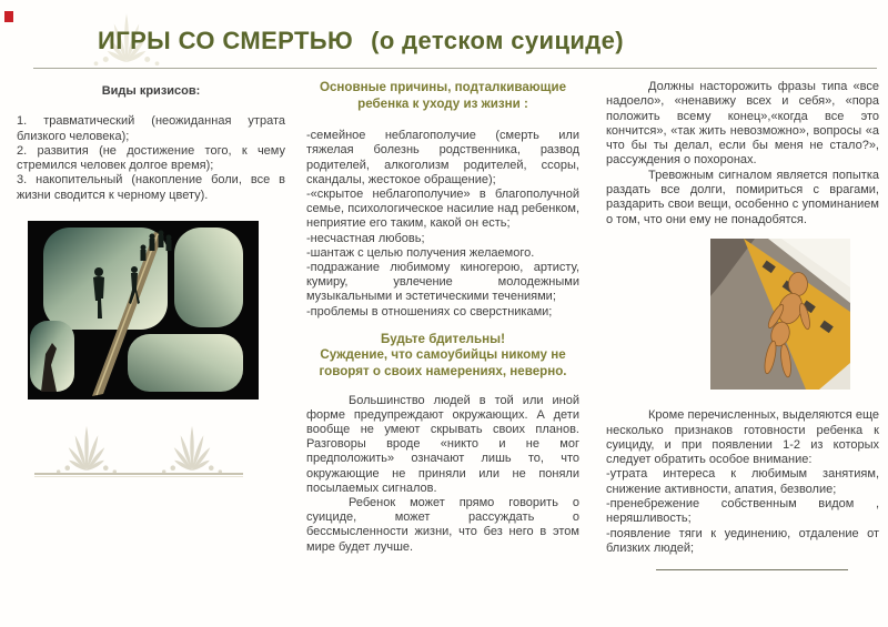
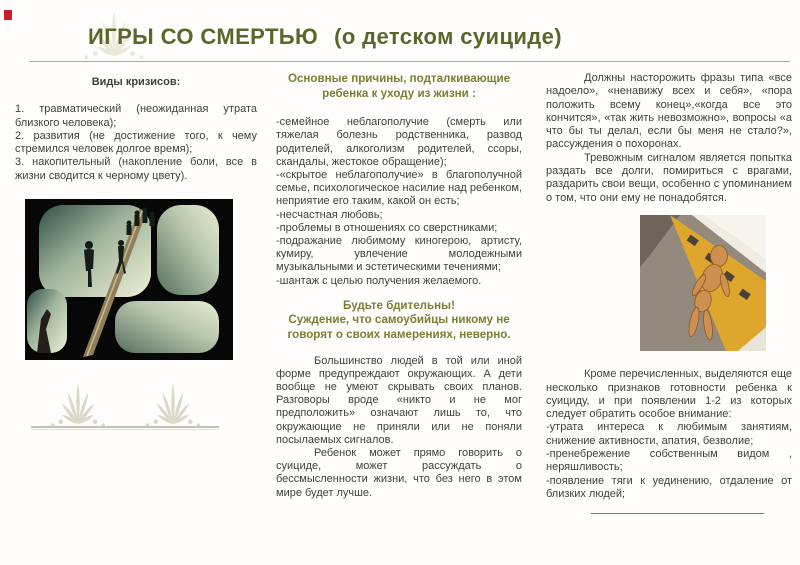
  ИГРЫ СО СМЕРТЬЮ (о детском суициде)
  Виды кризисов:
  1. травматический (неожиданная утрата близкого человека);
  2. развития (не достижение того, к чему стремился человек долгое время);
  3. накопительный (накопление боли, все в жизни сводится к черному цвету).
  Основные причины, подталкивающие ребенка к уходу из жизни :
  -семейное неблагополучие (смерть или тяжелая болезнь родственника, развод родителей, алкоголизм родителей, ссоры, скандалы, жестокое обращение);
  -«скрытое неблагополучие» в благополучной семье, психологическое насилие над ребенком, неприятие его таким, какой он есть;
  -несчастная любовь;
- -шантаж с целью получения желаемого.
+ -проблемы в отношениях со сверстниками;
  -подражание любимому киногерою, артисту, кумиру, увлечение молодежными музыкальными и эстетическими течениями;
- -проблемы в отношениях со сверстниками;
+ -шантаж с целью получения желаемого.
  Будьте бдительны!
  Суждение, что самоубийцы никому не говорят о своих намерениях, неверно.
  Большинство людей в той или иной форме предупреждают окружающих. А дети вообще не умеют скрывать своих планов. Разговоры вроде «никто и не мог предположить» означают лишь то, что окружающие не приняли или не поняли посылаемых сигналов.
  Ребенок может прямо говорить о суициде, может рассуждать о бессмысленности жизни, что без него в этом мире будет лучше.
  Должны насторожить фразы типа «все надоело», «ненавижу всех и себя», «пора положить всему конец»,«когда все это кончится», «так жить невозможно», вопросы «а что бы ты делал, если бы меня не стало?», рассуждения о похоронах.
  Тревожным сигналом является попытка раздать все долги, помириться с врагами, раздарить свои вещи, особенно с упоминанием о том, что они ему не понадобятся.
  Кроме перечисленных, выделяются еще несколько признаков готовности ребенка к суициду, и при появлении 1-2 из которых следует обратить особое внимание:
  -утрата интереса к любимым занятиям, снижение активности, апатия, безволие;
  -пренебрежение собственным видом , неряшливость;
  -появление тяги к уединению, отдаление от близких людей;
